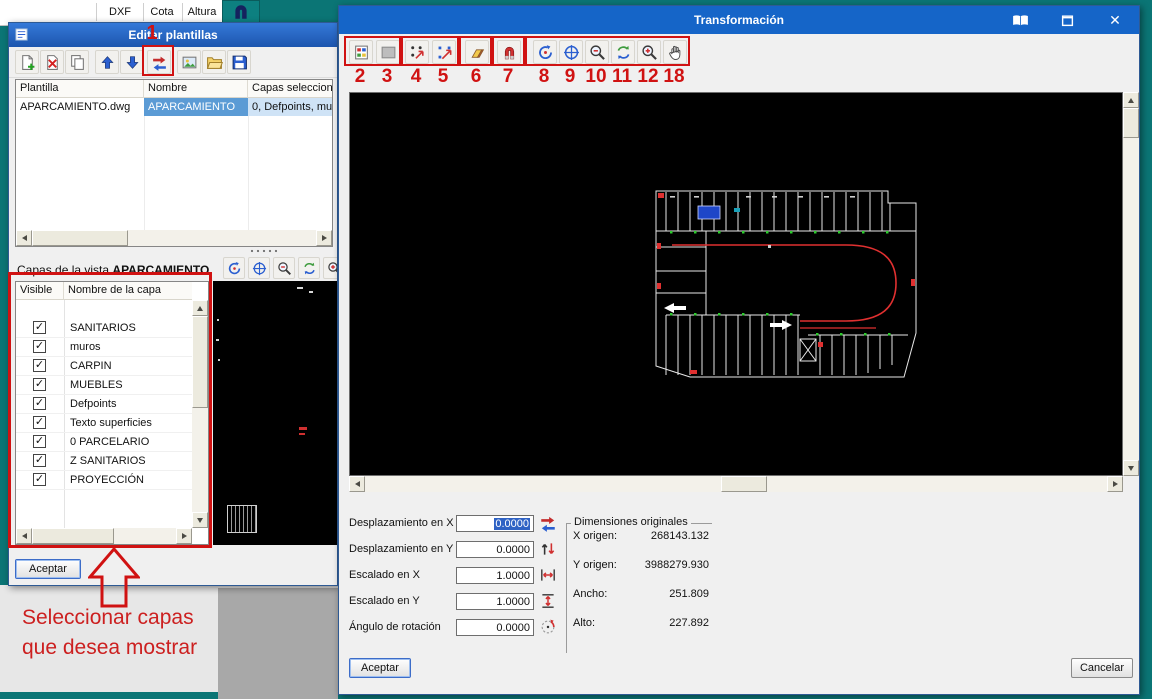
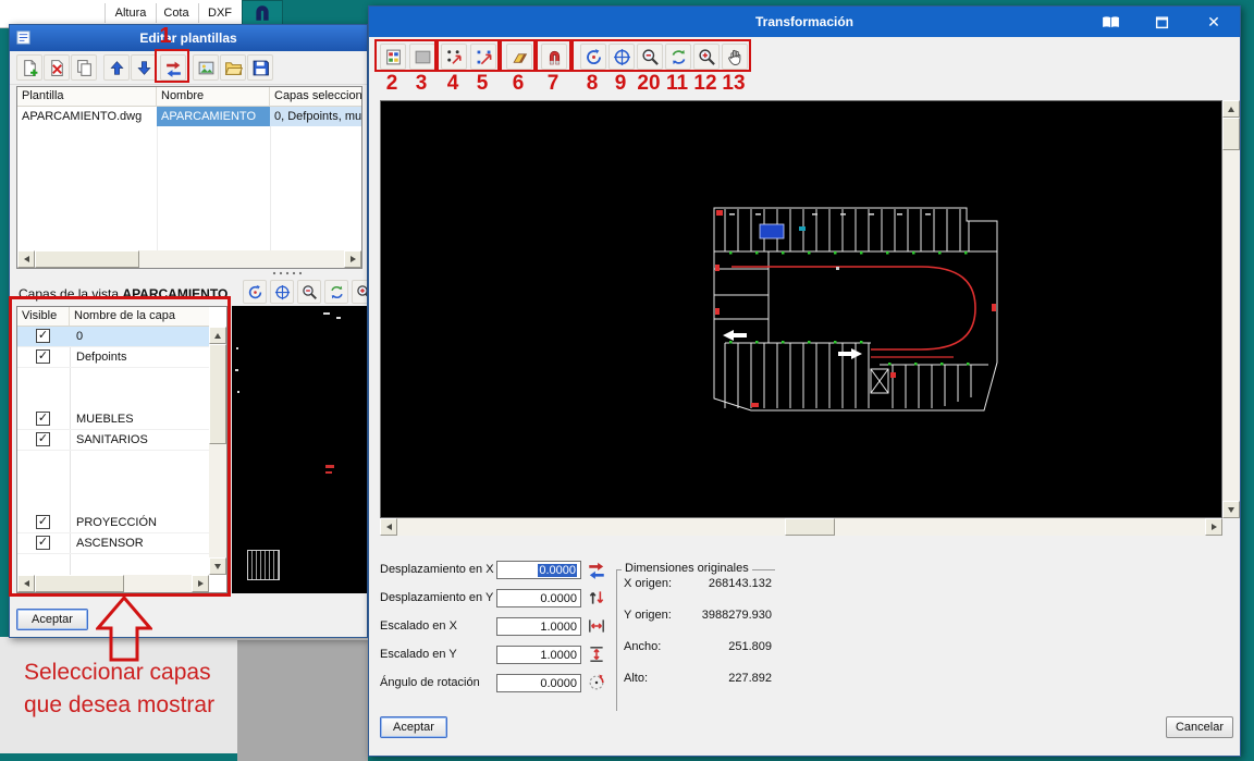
- DXF
+ Altura
  Cota
- Altura
+ DXF
  Editar plantillas
  Plantilla
  Nombre
  Capas seleccion
  APARCAMIENTO.dwg
  APARCAMIENTO
  0, Defpoints, mu
  Capas de la vista APARCAMIENTO
  Visible
  Nombre de la capa
+ 0
- SANITARIOS
+ Defpoints
- muros
- CARPIN
  MUEBLES
- Defpoints
+ SANITARIOS
- Texto superficies
- 0 PARCELARIO
- Z SANITARIOS
  PROYECCIÓN
+ ASCENSOR
  Aceptar
  Transformación
  ✕
  Desplazamiento en X
  0.0000
  Desplazamiento en Y
  0.0000
  Escalado en X
  1.0000
  Escalado en Y
  1.0000
  Ángulo de rotación
  0.0000
  Dimensiones originales
  X origen:
  268143.132
  Y origen:
  3988279.930
  Ancho:
  251.809
  Alto:
  227.892
  Aceptar
  Cancelar
  1
  2
  3
  4
  5
  6
  7
  8
  9
- 10
+ 20
  11
  12
- 18
+ 13
  Seleccionar capas
  que desea mostrar
